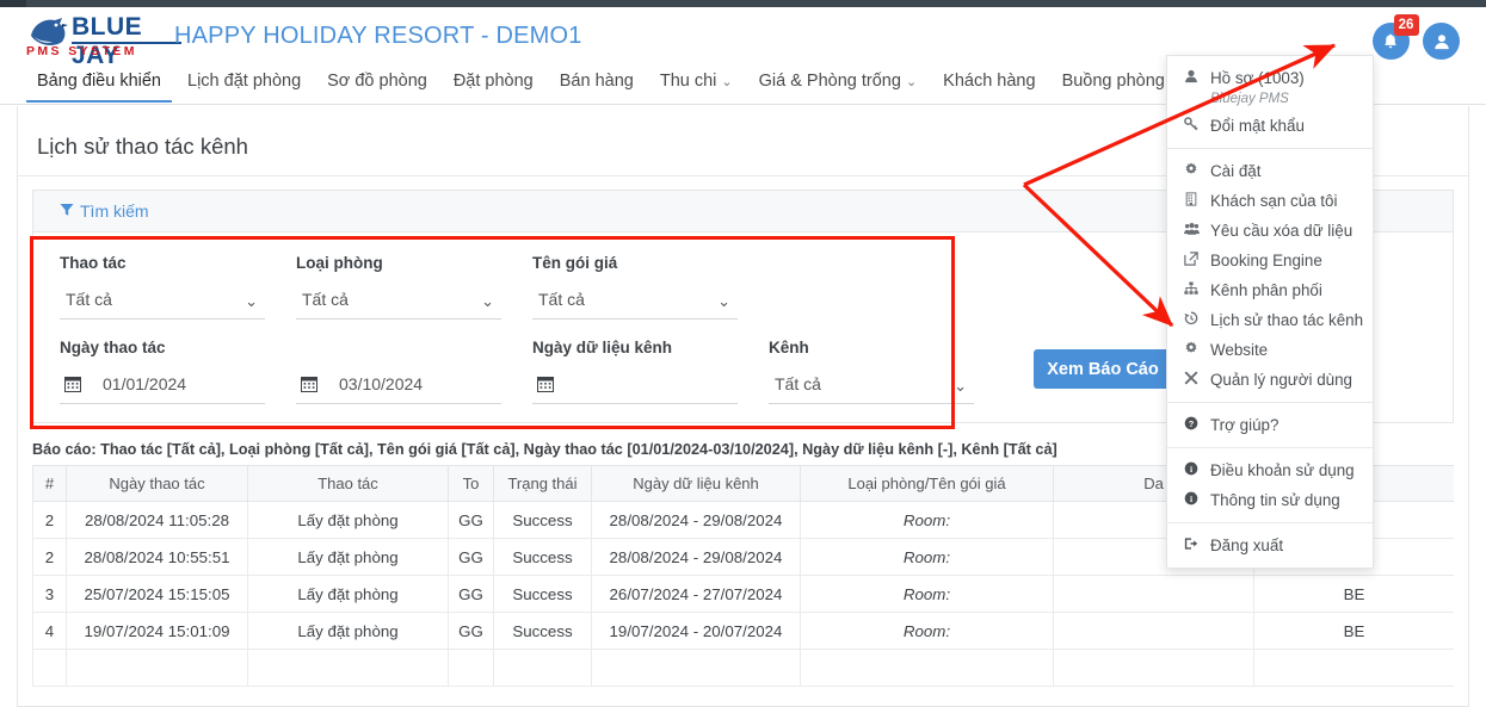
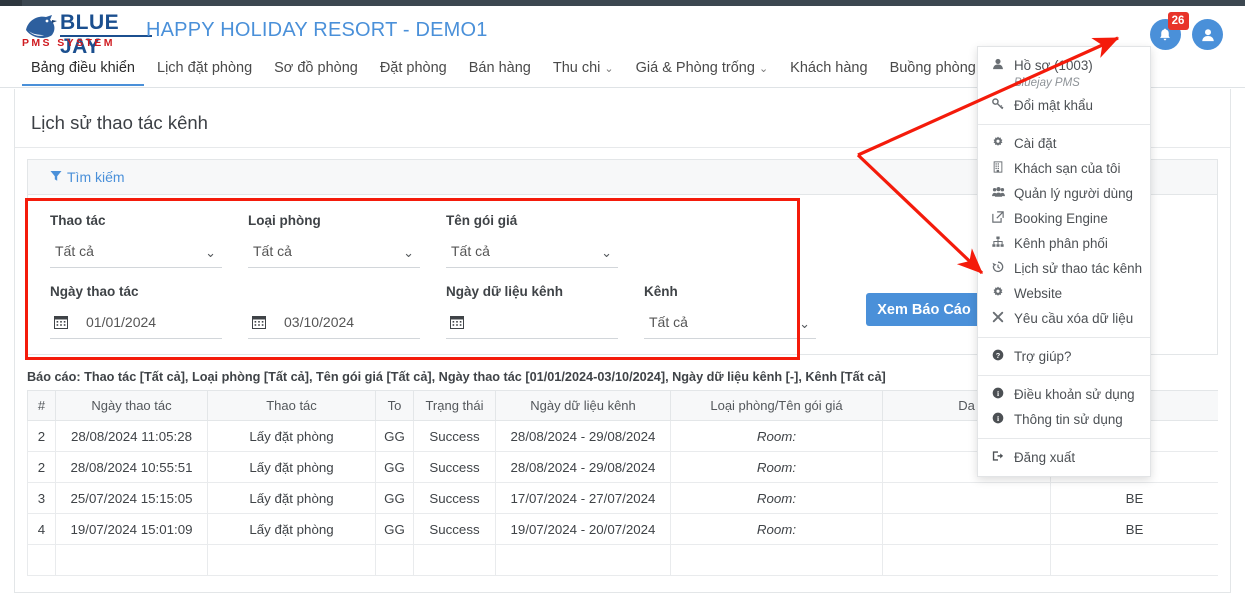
  BLUE JAY
  PMS SYSTEM
  HAPPY HOLIDAY RESORT - DEMO1
  26
  Bảng điều khiển Lịch đặt phòng Sơ đồ phòng Đặt phòng Bán hàng Thu chi ⌄ Giá & Phòng trống ⌄ Khách hàng Buồng phòng
  Lịch sử thao tác kênh
  Tìm kiếm
  Thao tác
  Tất cả
  ⌄
  Loại phòng
  Tất cả
  ⌄
  Tên gói giá
  Tất cả
  ⌄
  Ngày thao tác
  01/01/2024
  03/10/2024
  Ngày dữ liệu kênh
  Kênh
  Tất cả
  ⌄
  Xem Báo Cáo
  Báo cáo: Thao tác [Tất cả], Loại phòng [Tất cả], Tên gói giá [Tất cả], Ngày thao tác [01/01/2024-03/10/2024], Ngày dữ liệu kênh [-], Kênh [Tất cả]
  #	Ngày thao tác	Thao tác	To	Trạng thái	Ngày dữ liệu kênh	Loại phòng/Tên gói giá	Da
  2	28/08/2024 11:05:28	Lấy đặt phòng	GG	Success	28/08/2024 - 29/08/2024	Room:
  2	28/08/2024 10:55:51	Lấy đặt phòng	GG	Success	28/08/2024 - 29/08/2024	Room:
- 3	25/07/2024 15:15:05	Lấy đặt phòng	GG	Success	26/07/2024 - 27/07/2024	Room:		BE
+ 3	25/07/2024 15:15:05	Lấy đặt phòng	GG	Success	17/07/2024 - 27/07/2024	Room:		BE
  4	19/07/2024 15:01:09	Lấy đặt phòng	GG	Success	19/07/2024 - 20/07/2024	Room:		BE
  Hồ sơ1003)
  luejay PMS
  Đổi mật khẩu
  Cài đặt
  Khách sạn của tôi
- Yêu cầu xóa dữ liệu
+ Quản lý người dùng
  Booking Engine
  Kênh phân phối
  Lịch sử thao tác kênh
  Website
- Quản lý người dùng
+ Yêu cầu xóa dữ liệu
  ?
  Trợ giúp?
  i
  Điều khoản sử dụng
  i
  Thông tin sử dụng
  Đăng xuất
